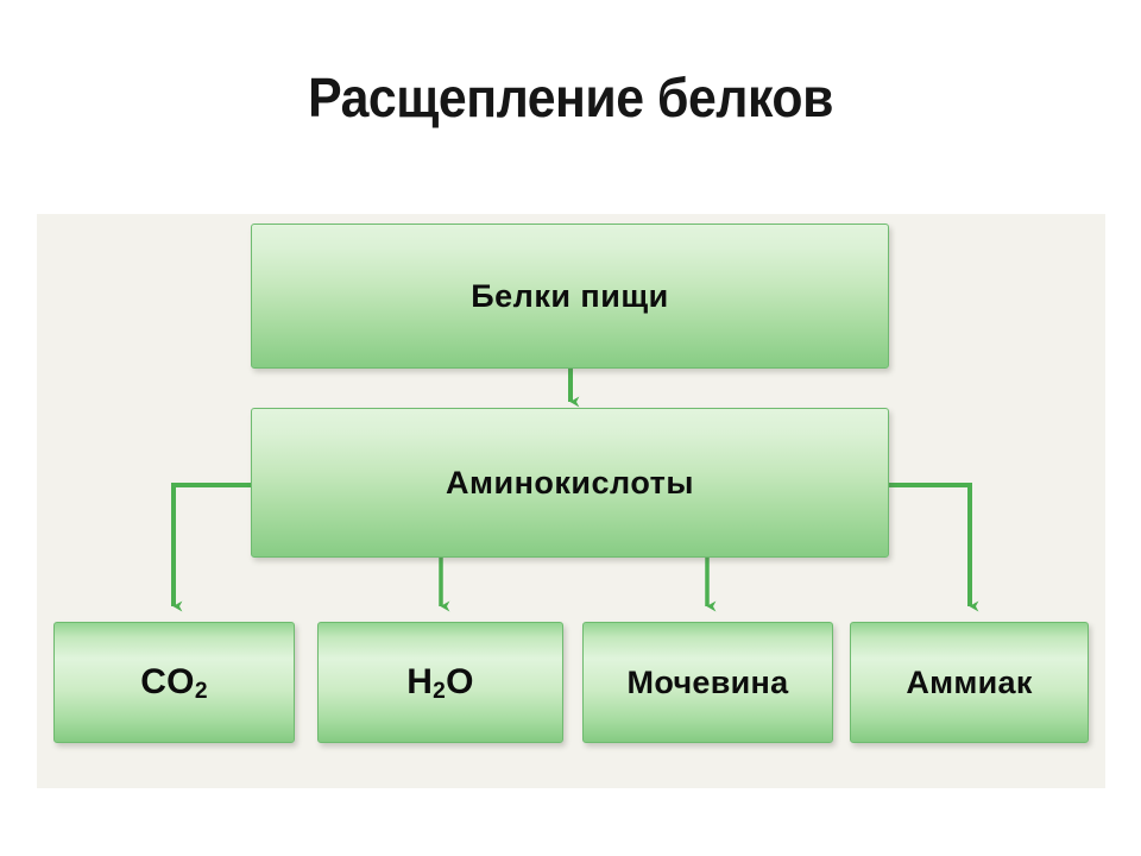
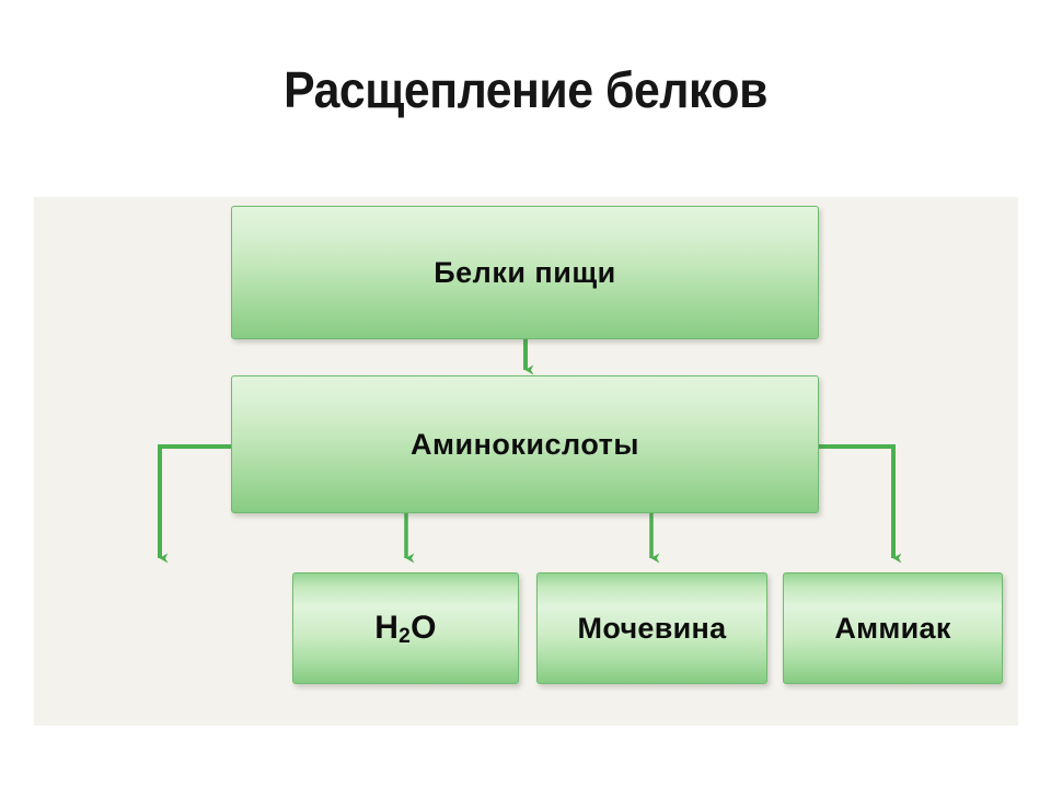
  Расщепление белков
  Белки пищи
  Аминокислоты
- CO2
  H2O
  Мочевина
  Аммиак
